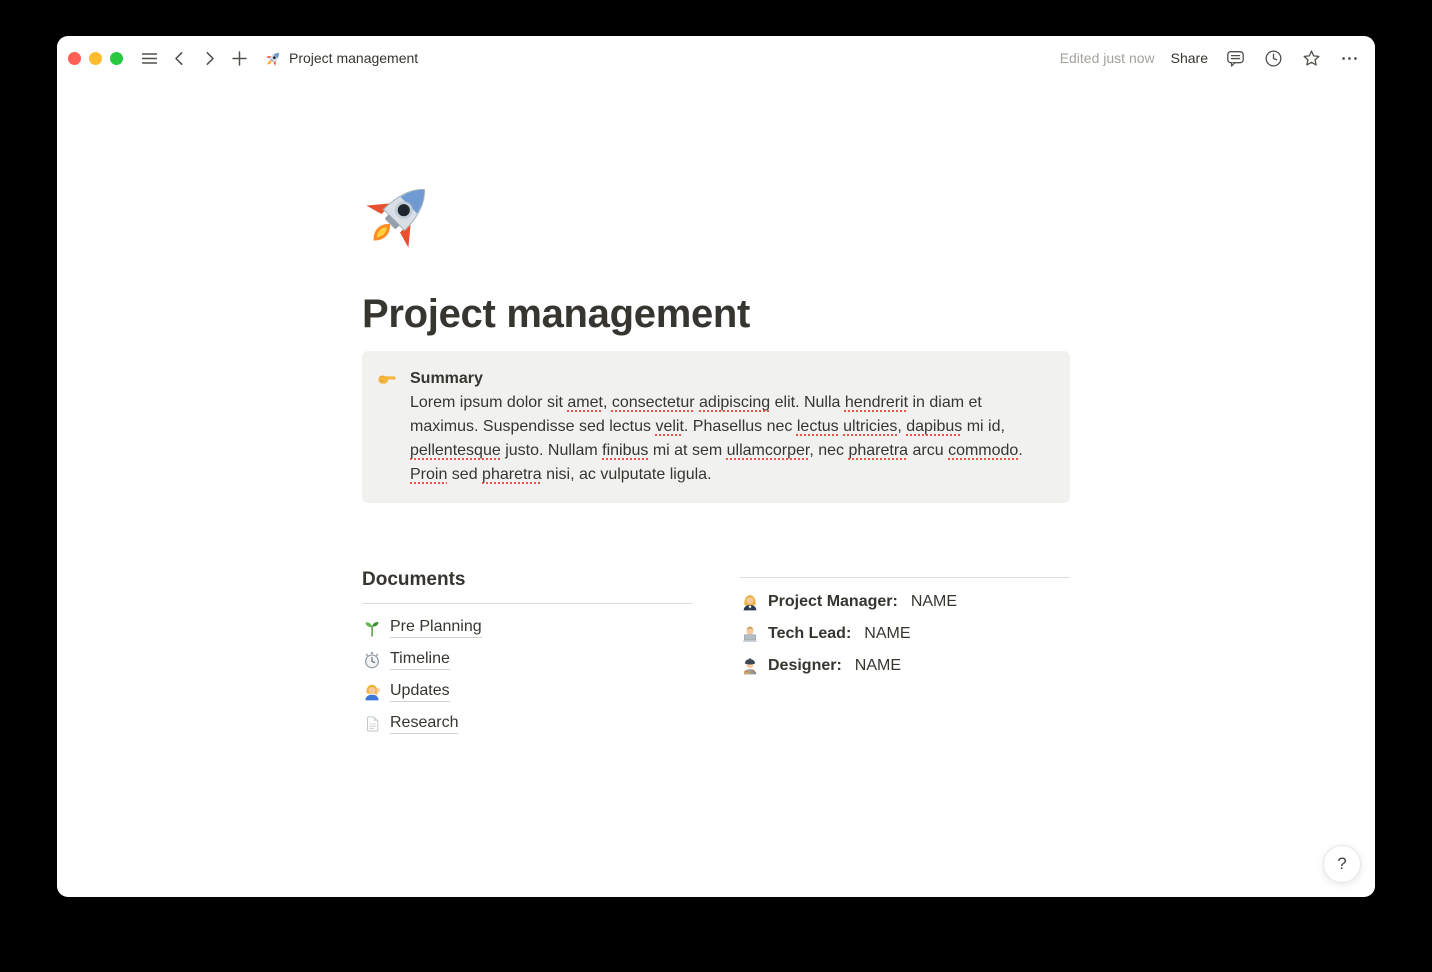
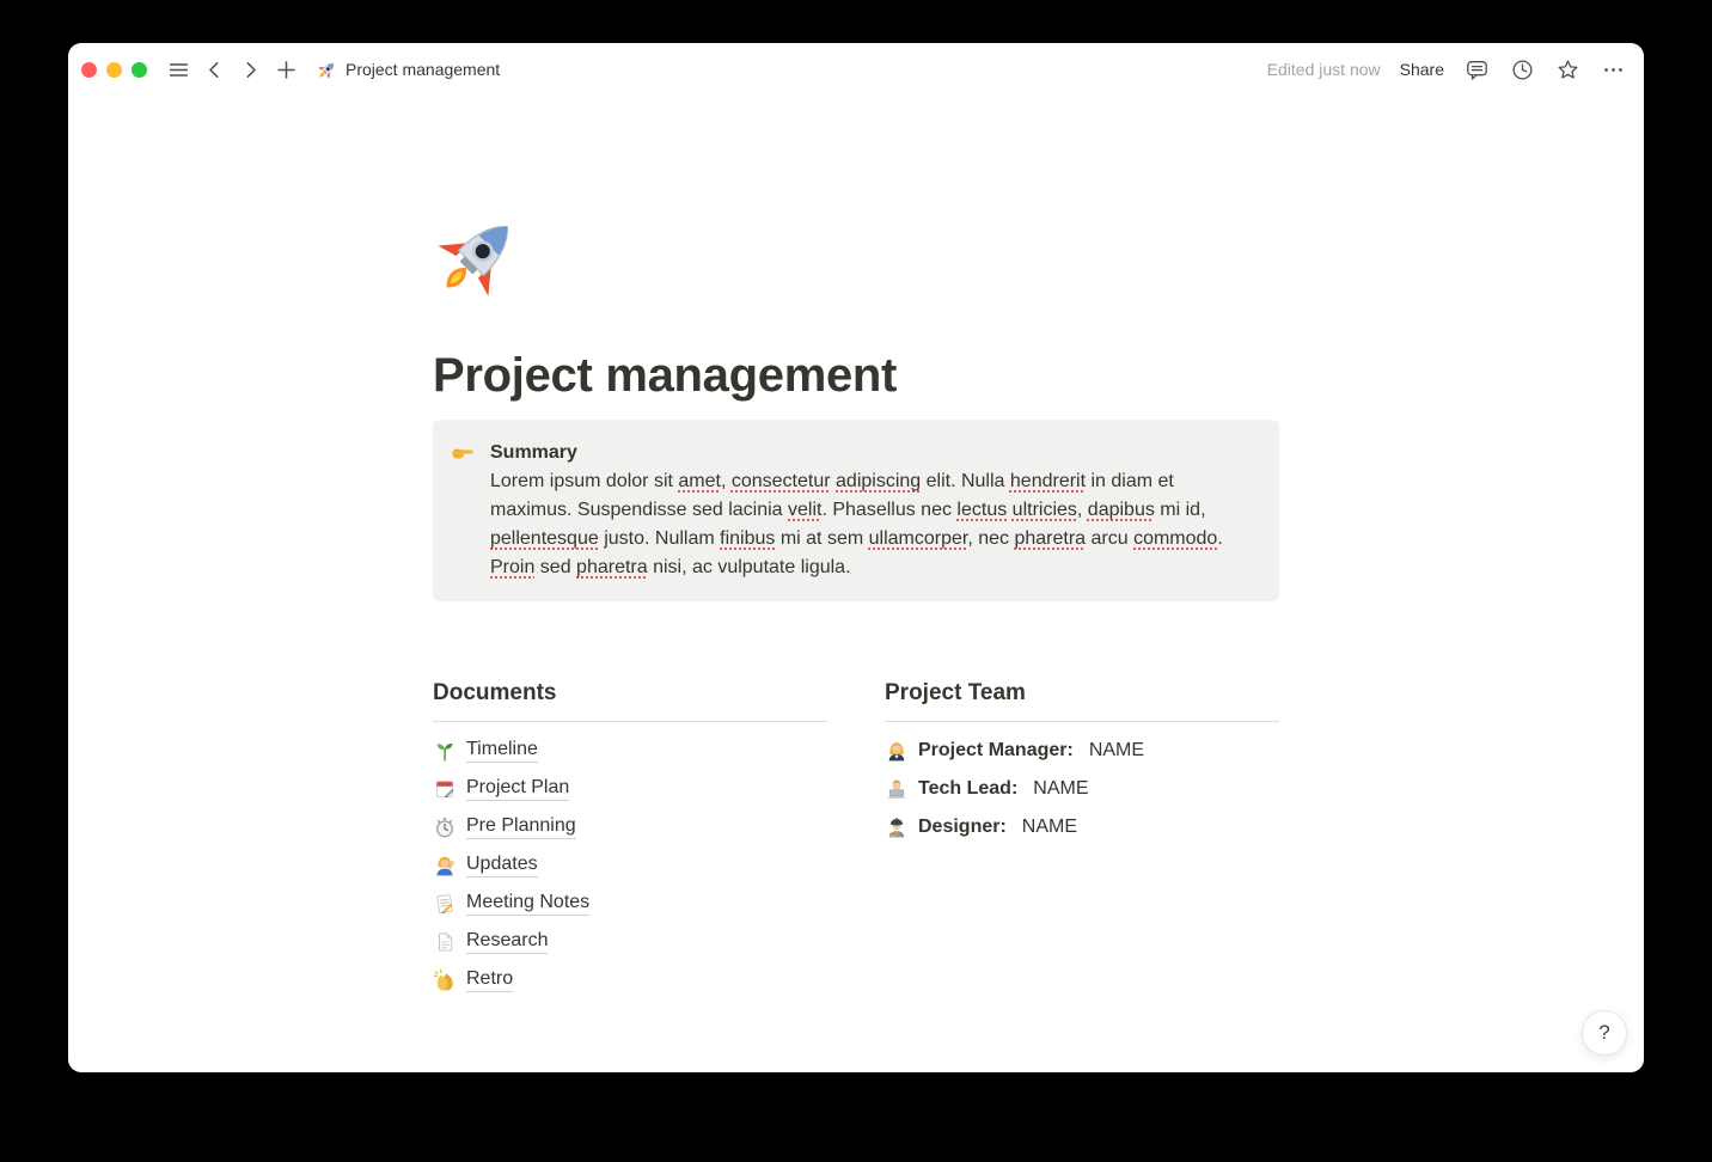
  Project management
  Edited just now
  Share
  Project management
  Summary
- Lorem ipsum dolor sit amet, consectetur adipiscing elit. Nulla hendrerit in diam et maximus. Suspendisse sed lectus velit. Phasellus nec lectus ultricies, dapibus mi id, pellentesque justo. Nullam finibus mi at sem ullamcorper, nec pharetra arcu commodo. Proin sed pharetra nisi, ac vulputate ligula.
+ Lorem ipsum dolor sit amet, consectetur adipiscing elit. Nulla hendrerit in diam et maximus. Suspendisse sed lacinia velit. Phasellus nec lectus ultricies, dapibus mi id, pellentesque justo. Nullam finibus mi at sem ullamcorper, nec pharetra arcu commodo. Proin sed pharetra nisi, ac vulputate ligula.
  Documents
- Pre Planning
+ Timeline
+ Project Plan
- Timeline
+ Pre Planning
  Updates
+ Meeting Notes
  Research
+ Retro
+ Project Team
  Project Manager:
  NAME
  Tech Lead:
  NAME
  Designer:
  NAME
  ?
